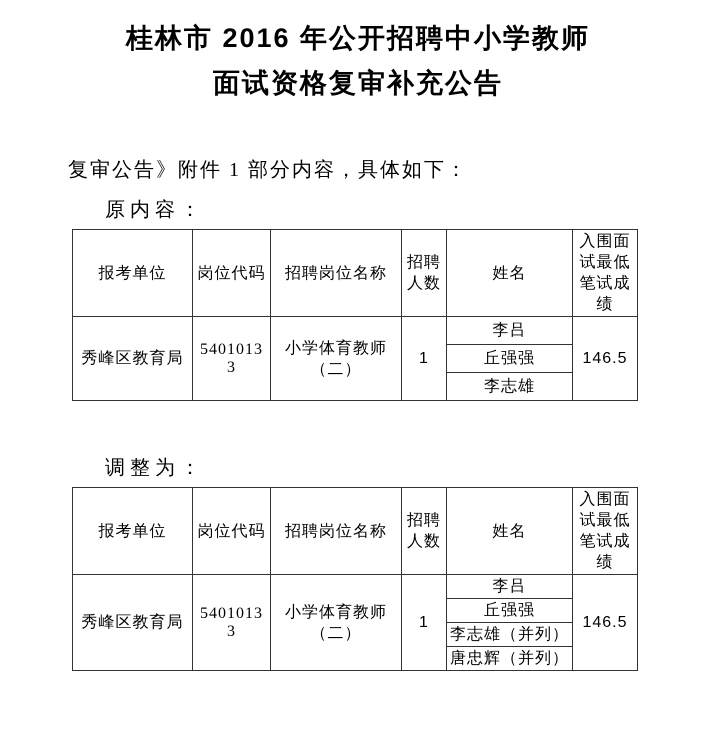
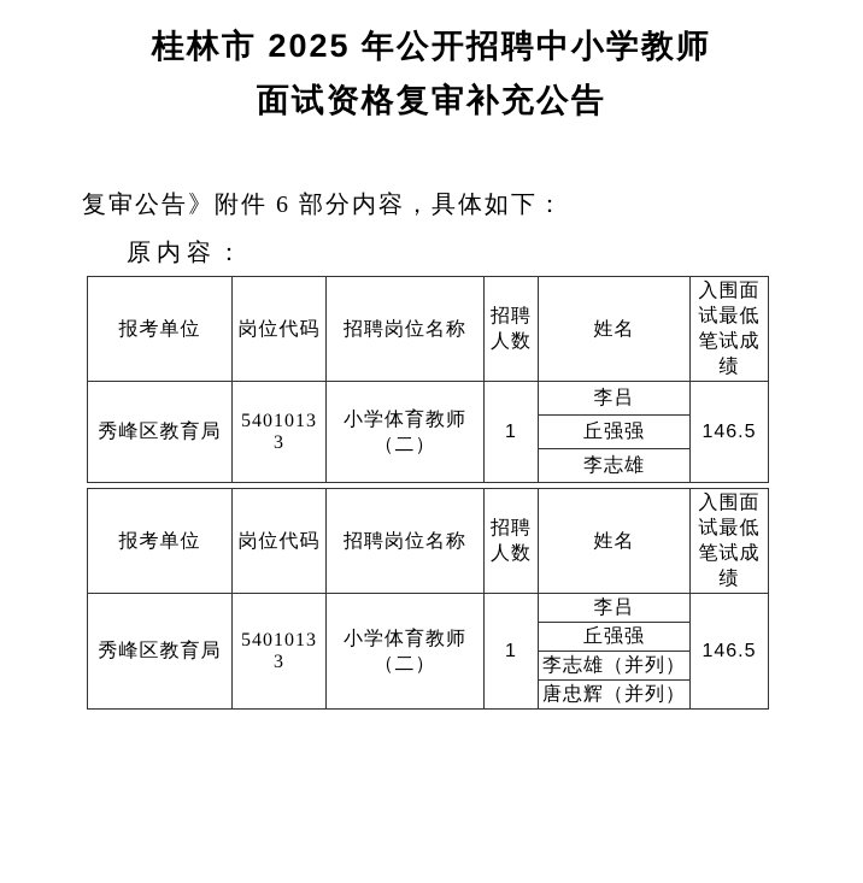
- 桂林市 2016 年公开招聘中小学教师
+ 桂林市 2025 年公开招聘中小学教师
  面试资格复审补充公告
- 复审公告》附件 1 部分内容，具体如下：
+ 复审公告》附件 6 部分内容，具体如下：
  原内容：
  报考单位	岗位代码	招聘岗位名称	招聘人数	姓名	入围面试最低笔试成绩
  秀峰区教育局	54010133	小学体育教师（二）	1	李吕	146.5
  丘强强
  李志雄
- 调整为：
  报考单位	岗位代码	招聘岗位名称	招聘人数	姓名	入围面试最低笔试成绩
  秀峰区教育局	54010133	小学体育教师（二）	1	李吕	146.5
  丘强强
  李志雄（并列）
  唐忠辉（并列）
